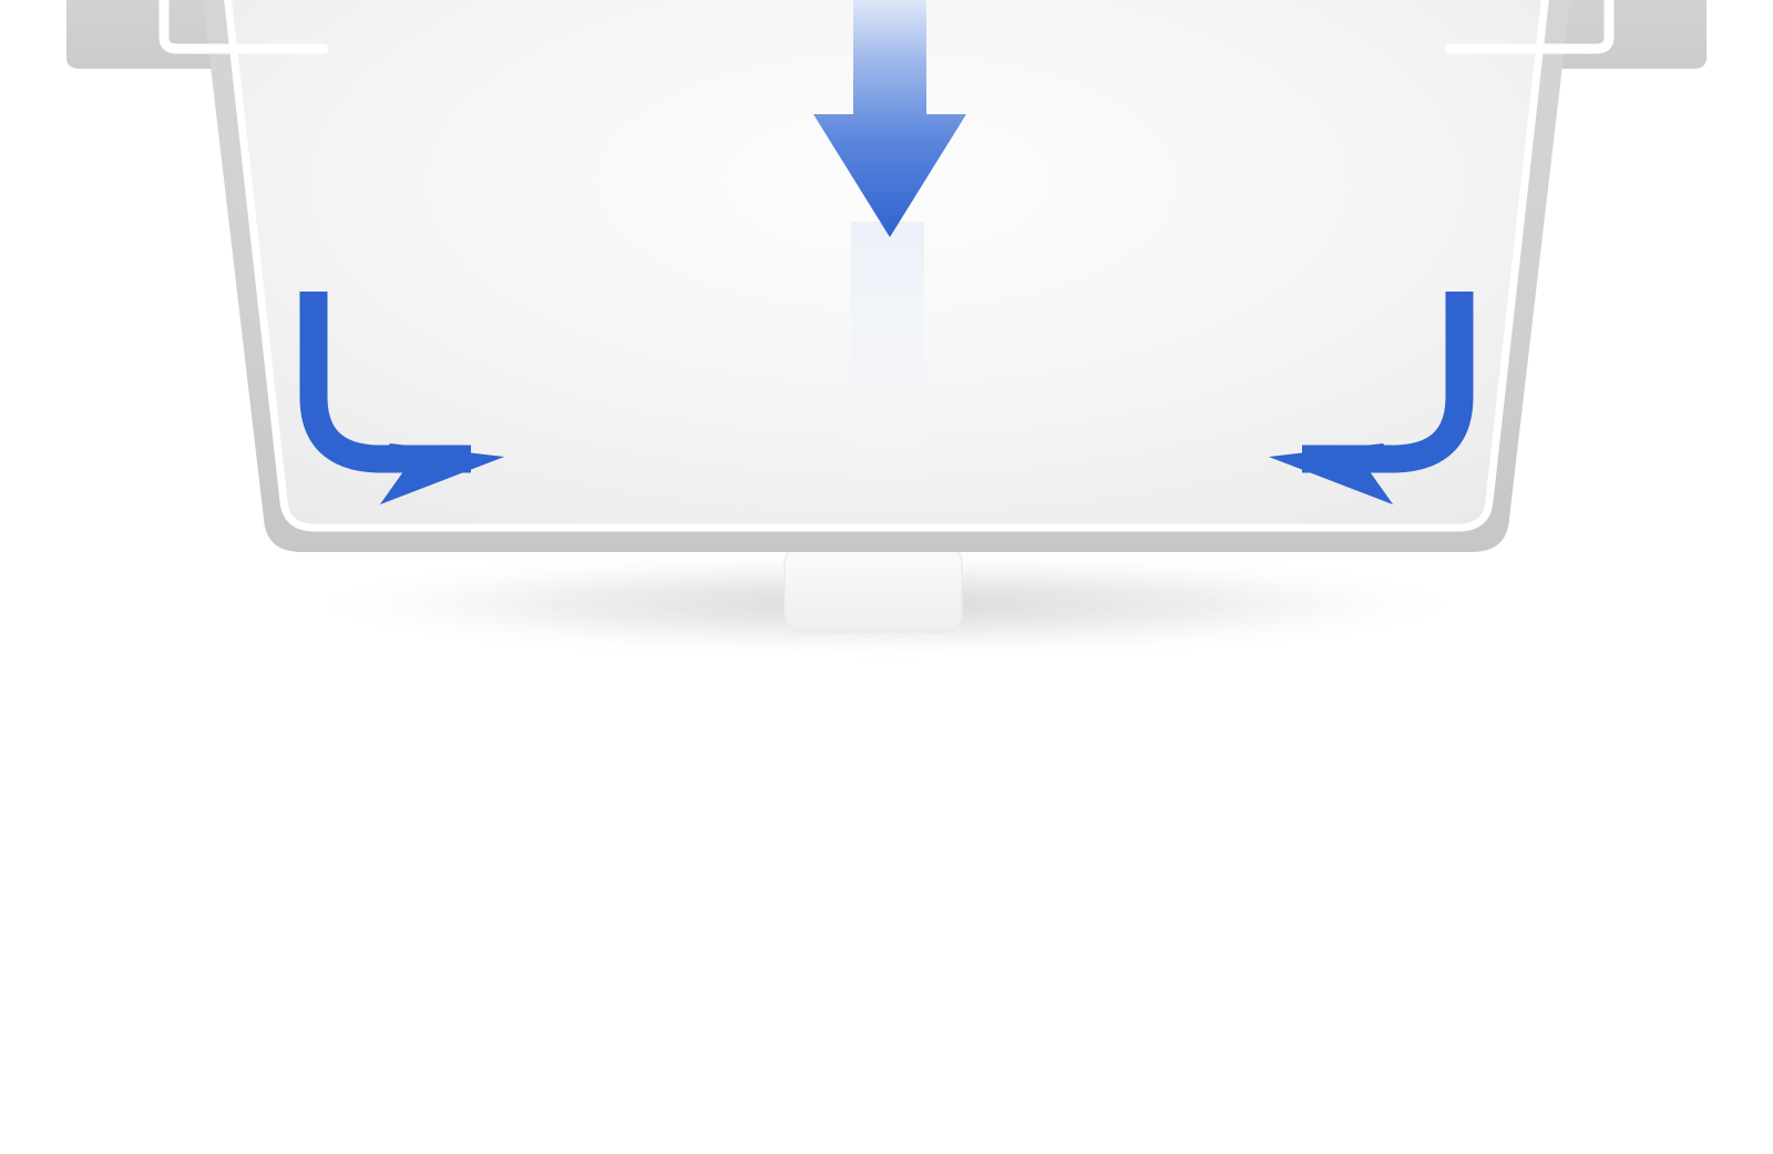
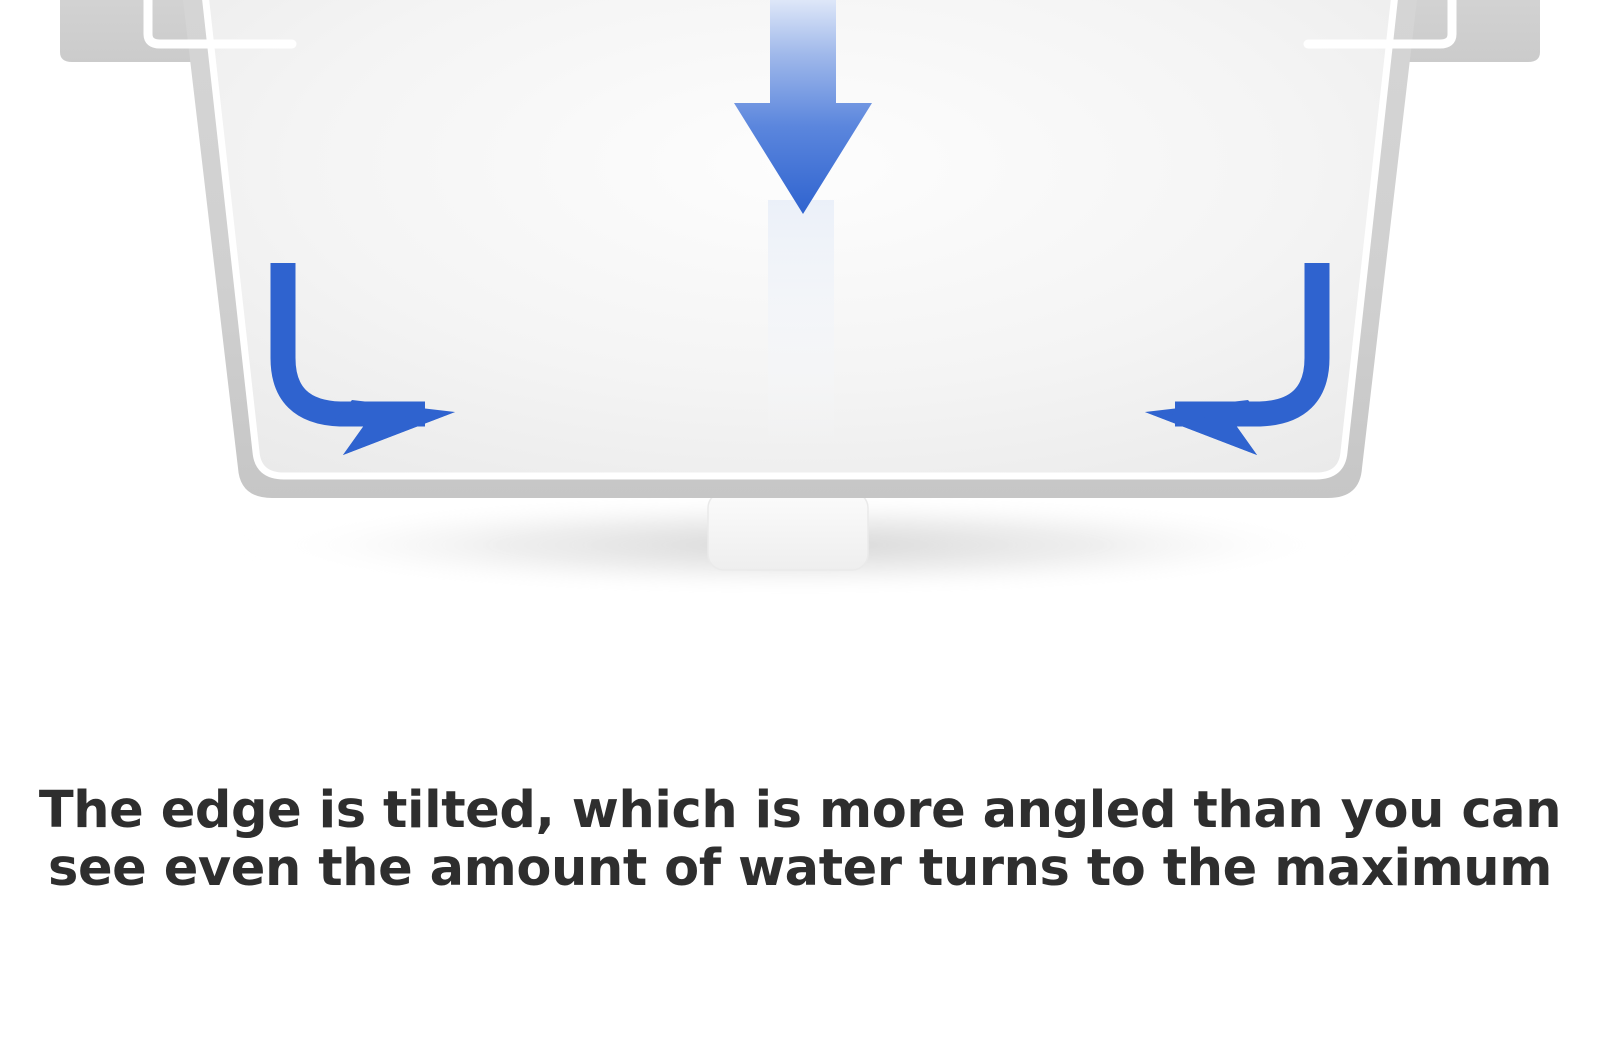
+ The edge is tilted, which is more angled than you can
+ see even the amount of water turns to the maximum
